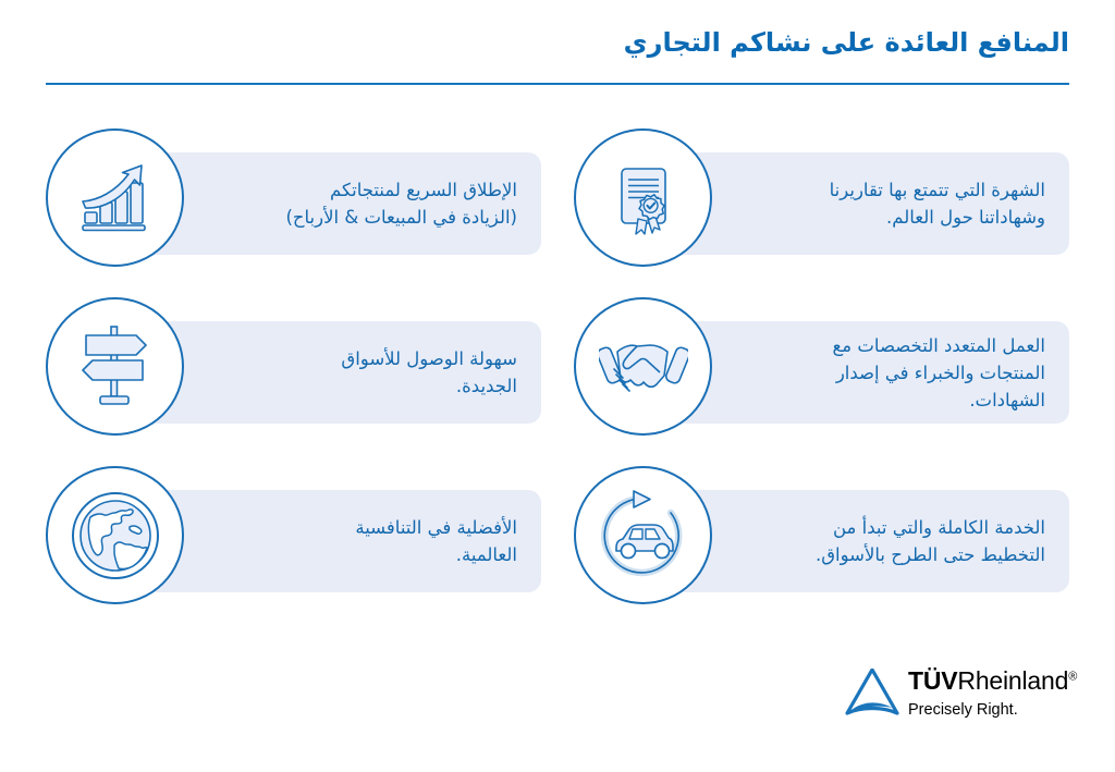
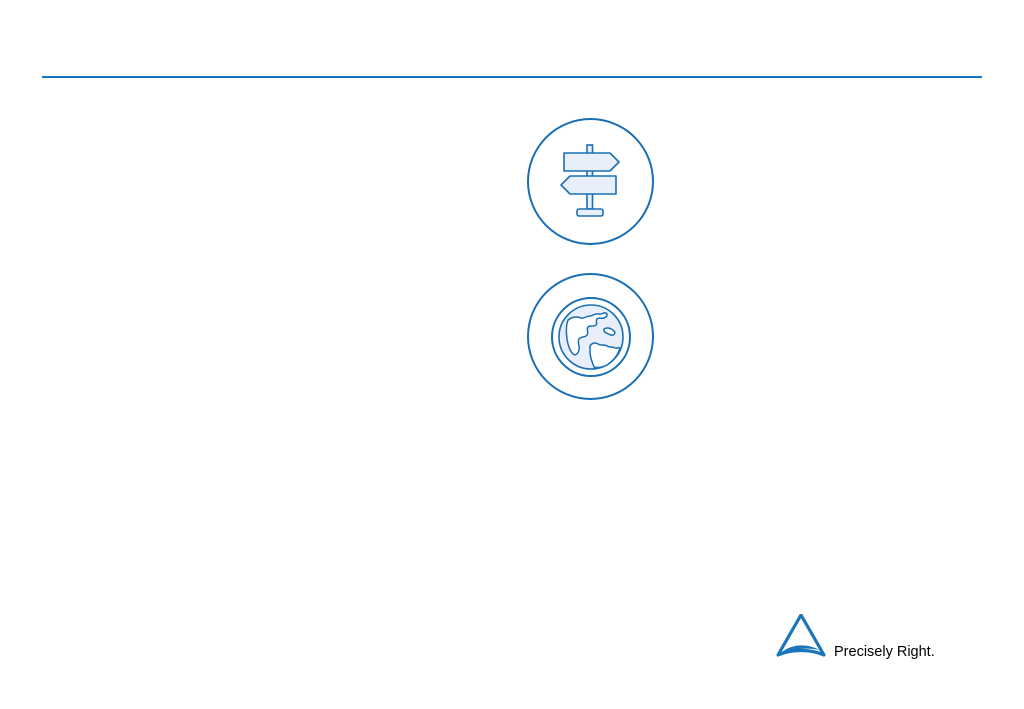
- المنافع العائدة على نشاكم التجاري
- الشهرة التي تتمتع بها تقاريرنا
- وشهاداتنا حول العالم.
- الإطلاق السريع لمنتجاتكم
- (الزيادة في المبيعات & الأرباح)
- العمل المتعدد التخصصات مع
- المنتجات والخبراء في إصدار
- الشهادات.
- سهولة الوصول للأسواق
- الجديدة.
- الخدمة الكاملة والتي تبدأ من
- التخطيط حتى الطرح بالأسواق.
- الأفضلية في التنافسية
- العالمية.
- TÜVRheinland®
  Precisely Right.
